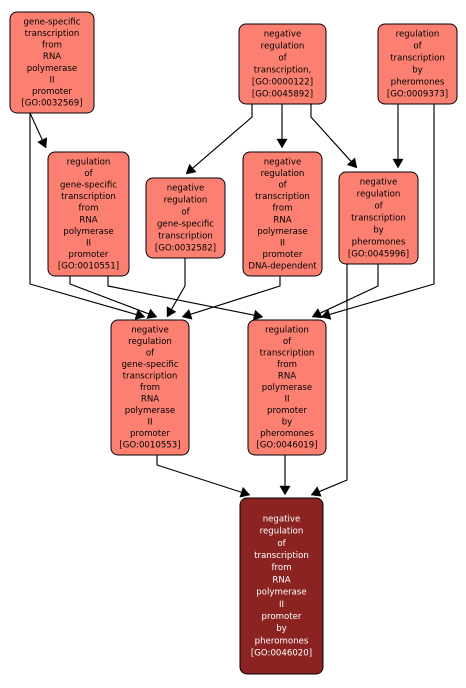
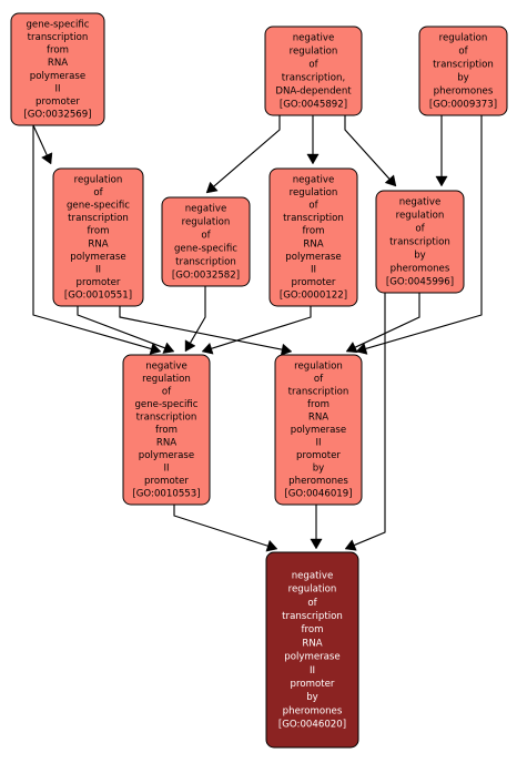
  gene-specific
  transcription
  from
  RNA
  polymerase
  II
  promoter
  [GO:0032569]
  negative
  regulation
  of
  transcription,
- [GO:0000122]
+ DNA-dependent
  [GO:0045892]
  regulation
  of
  transcription
  by
  pheromones
  [GO:0009373]
  regulation
  of
  gene-specific
  transcription
  from
  RNA
  polymerase
  II
  promoter
  [GO:0010551]
  negative
  regulation
  of
  gene-specific
  transcription
  [GO:0032582]
  negative
  regulation
  of
  transcription
  from
  RNA
  polymerase
  II
  promoter
- DNA-dependent
+ [GO:0000122]
  negative
  regulation
  of
  transcription
  by
  pheromones
  [GO:0045996]
  negative
  regulation
  of
  gene-specific
  transcription
  from
  RNA
  polymerase
  II
  promoter
  [GO:0010553]
  regulation
  of
  transcription
  from
  RNA
  polymerase
  II
  promoter
  by
  pheromones
  [GO:0046019]
  negative
  regulation
  of
  transcription
  from
  RNA
  polymerase
  II
  promoter
  by
  pheromones
  [GO:0046020]
